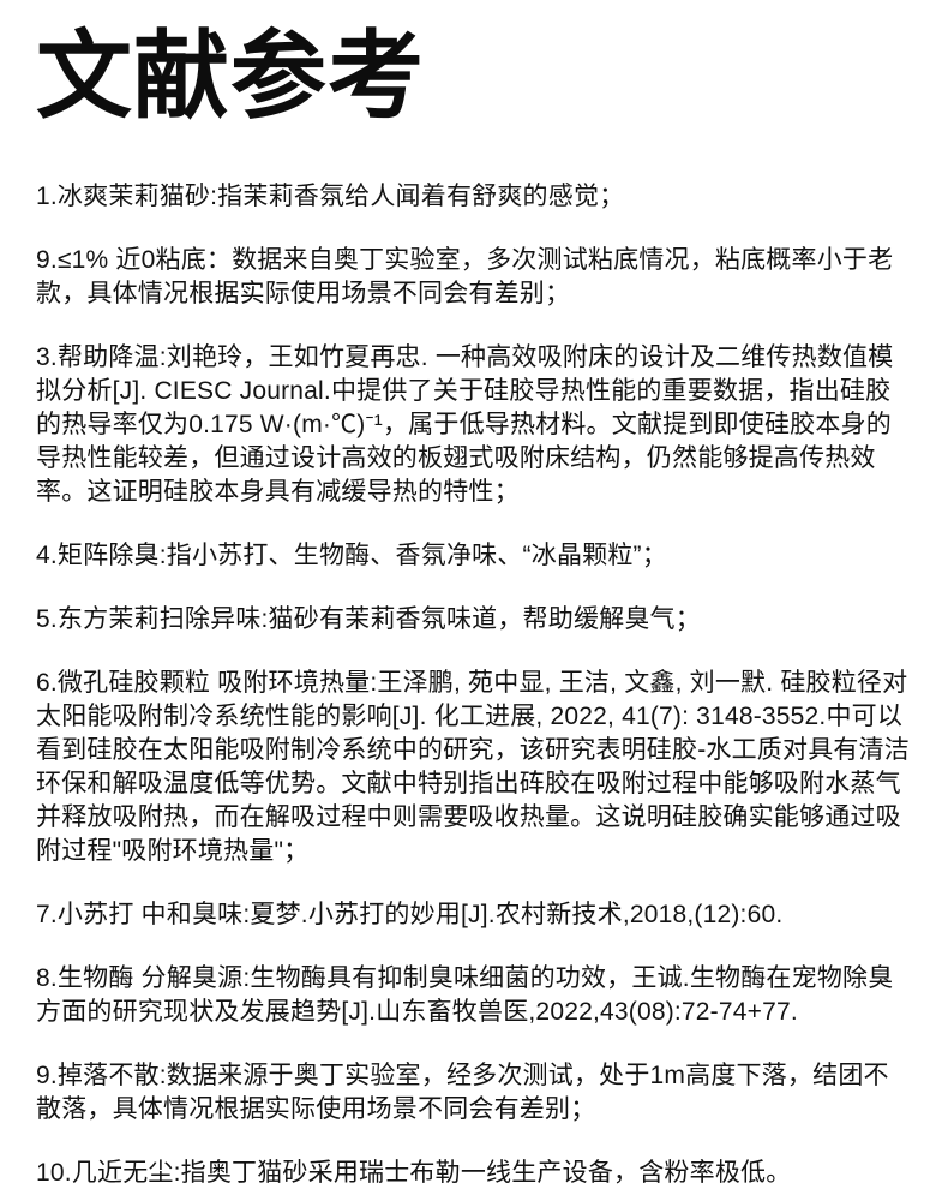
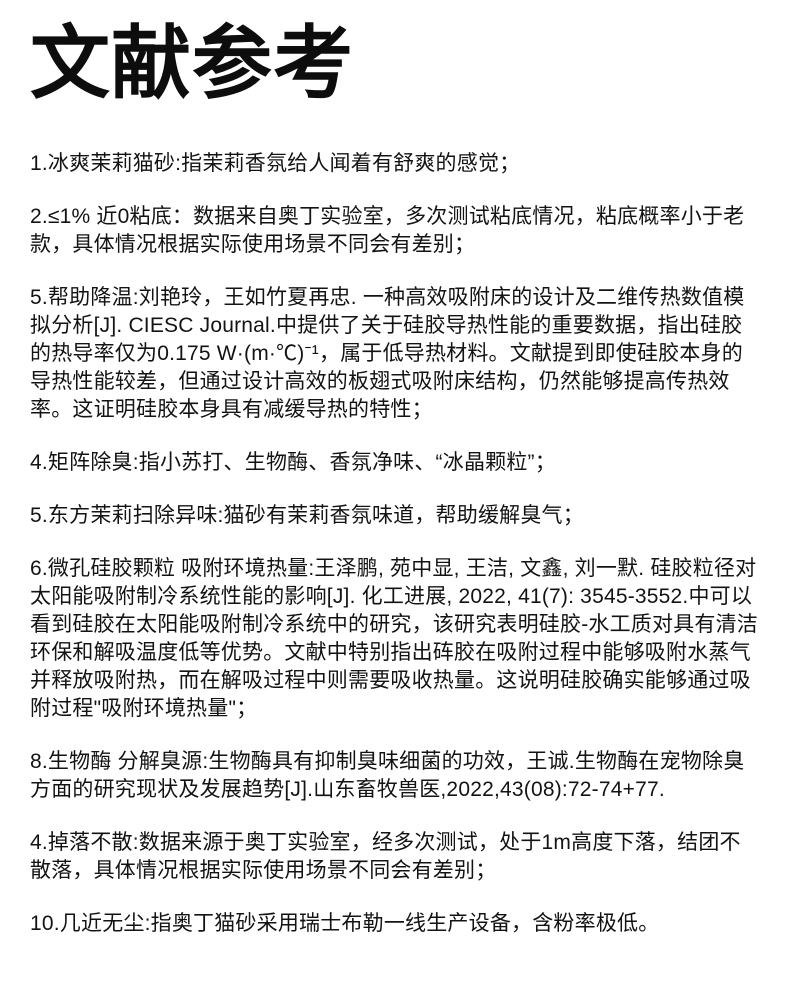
  文献参考
  1.冰爽茉莉猫砂:指茉莉香氛给人闻着有舒爽的感觉；
- 9.≤1% 近0粘底：数据来自奥丁实验室，多次测试粘底情况，粘底概率小于老款，具体情况根据实际使用场景不同会有差别；
+ 2.≤1% 近0粘底：数据来自奥丁实验室，多次测试粘底情况，粘底概率小于老款，具体情况根据实际使用场景不同会有差别；
- 3.帮助降温:刘艳玲，王如竹夏再忠. 一种高效吸附床的设计及二维传热数值模拟分析[J]. CIESC Journal.中提供了关于硅胶导热性能的重要数据，指出硅胶的热导率仅为0.175 W·(m·℃)⁻¹，属于低导热材料。文献提到即使硅胶本身的导热性能较差，但通过设计高效的板翅式吸附床结构，仍然能够提高传热效率。这证明硅胶本身具有减缓导热的特性；
+ 5.帮助降温:刘艳玲，王如竹夏再忠. 一种高效吸附床的设计及二维传热数值模拟分析[J]. CIESC Journal.中提供了关于硅胶导热性能的重要数据，指出硅胶的热导率仅为0.175 W·(m·℃)⁻¹，属于低导热材料。文献提到即使硅胶本身的导热性能较差，但通过设计高效的板翅式吸附床结构，仍然能够提高传热效率。这证明硅胶本身具有减缓导热的特性；
  4.矩阵除臭:指小苏打、生物酶、香氛净味、“冰晶颗粒”；
  5.东方茉莉扫除异味:猫砂有茉莉香氛味道，帮助缓解臭气；
- 6.微孔硅胶颗粒 吸附环境热量:王泽鹏, 苑中显, 王洁, 文鑫, 刘一默. 硅胶粒径对太阳能吸附制冷系统性能的影响[J]. 化工进展, 2022, 41(7): 3148-3552.中可以看到硅胶在太阳能吸附制冷系统中的研究，该研究表明硅胶-水工质对具有清洁环保和解吸温度低等优势。文献中特别指出砗胶在吸附过程中能够吸附水蒸气并释放吸附热，而在解吸过程中则需要吸收热量。这说明硅胶确实能够通过吸附过程"吸附环境热量"；
+ 6.微孔硅胶颗粒 吸附环境热量:王泽鹏, 苑中显, 王洁, 文鑫, 刘一默. 硅胶粒径对太阳能吸附制冷系统性能的影响[J]. 化工进展, 2022, 41(7): 3545-3552.中可以看到硅胶在太阳能吸附制冷系统中的研究，该研究表明硅胶-水工质对具有清洁环保和解吸温度低等优势。文献中特别指出砗胶在吸附过程中能够吸附水蒸气并释放吸附热，而在解吸过程中则需要吸收热量。这说明硅胶确实能够通过吸附过程"吸附环境热量"；
- 7.小苏打 中和臭味:夏梦.小苏打的妙用[J].农村新技术,2018,(12):60.
  8.生物酶 分解臭源:生物酶具有抑制臭味细菌的功效，王诚.生物酶在宠物除臭方面的研究现状及发展趋势[J].山东畜牧兽医,2022,43(08):72-74+77.
- 9.掉落不散:数据来源于奥丁实验室，经多次测试，处于1m高度下落，结团不散落，具体情况根据实际使用场景不同会有差别；
+ 4.掉落不散:数据来源于奥丁实验室，经多次测试，处于1m高度下落，结团不散落，具体情况根据实际使用场景不同会有差别；
  10.几近无尘:指奥丁猫砂采用瑞士布勒一线生产设备，含粉率极低。
